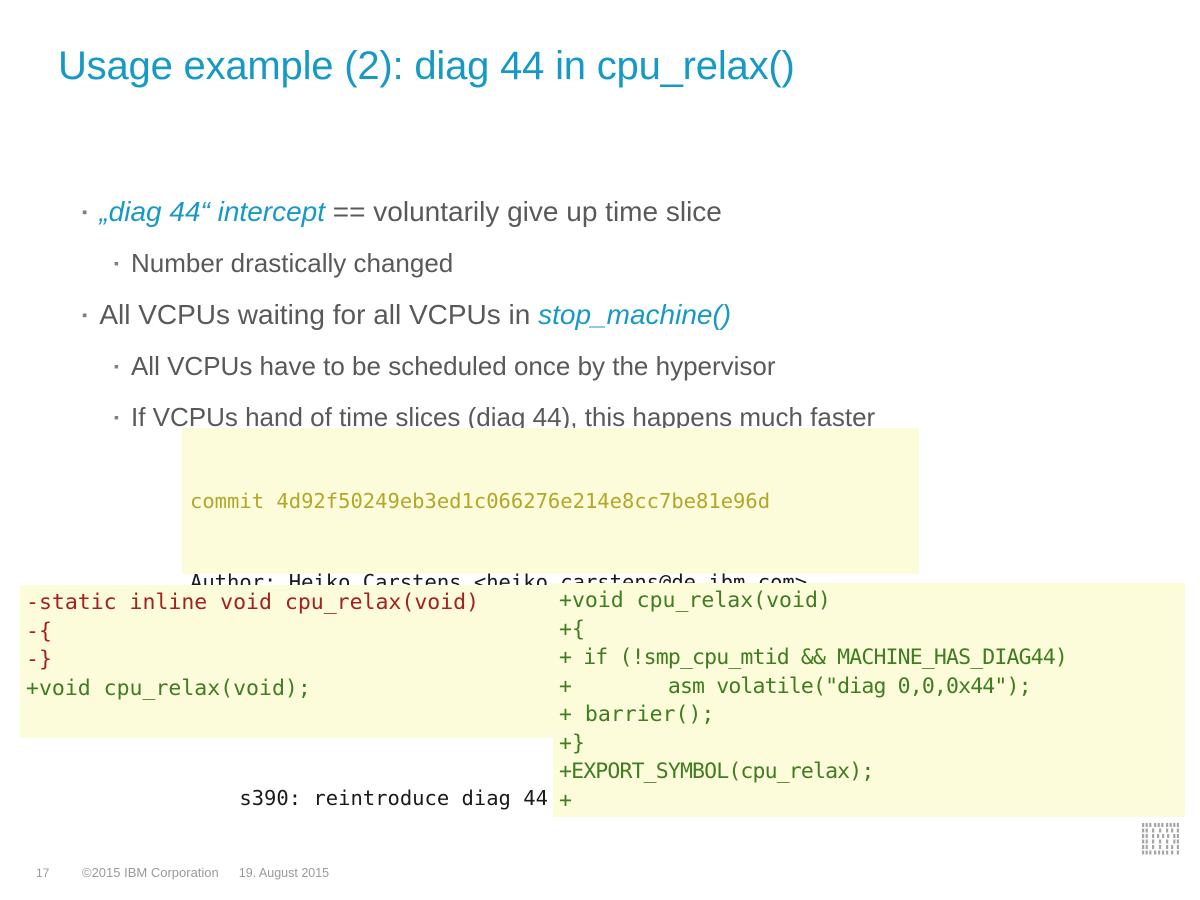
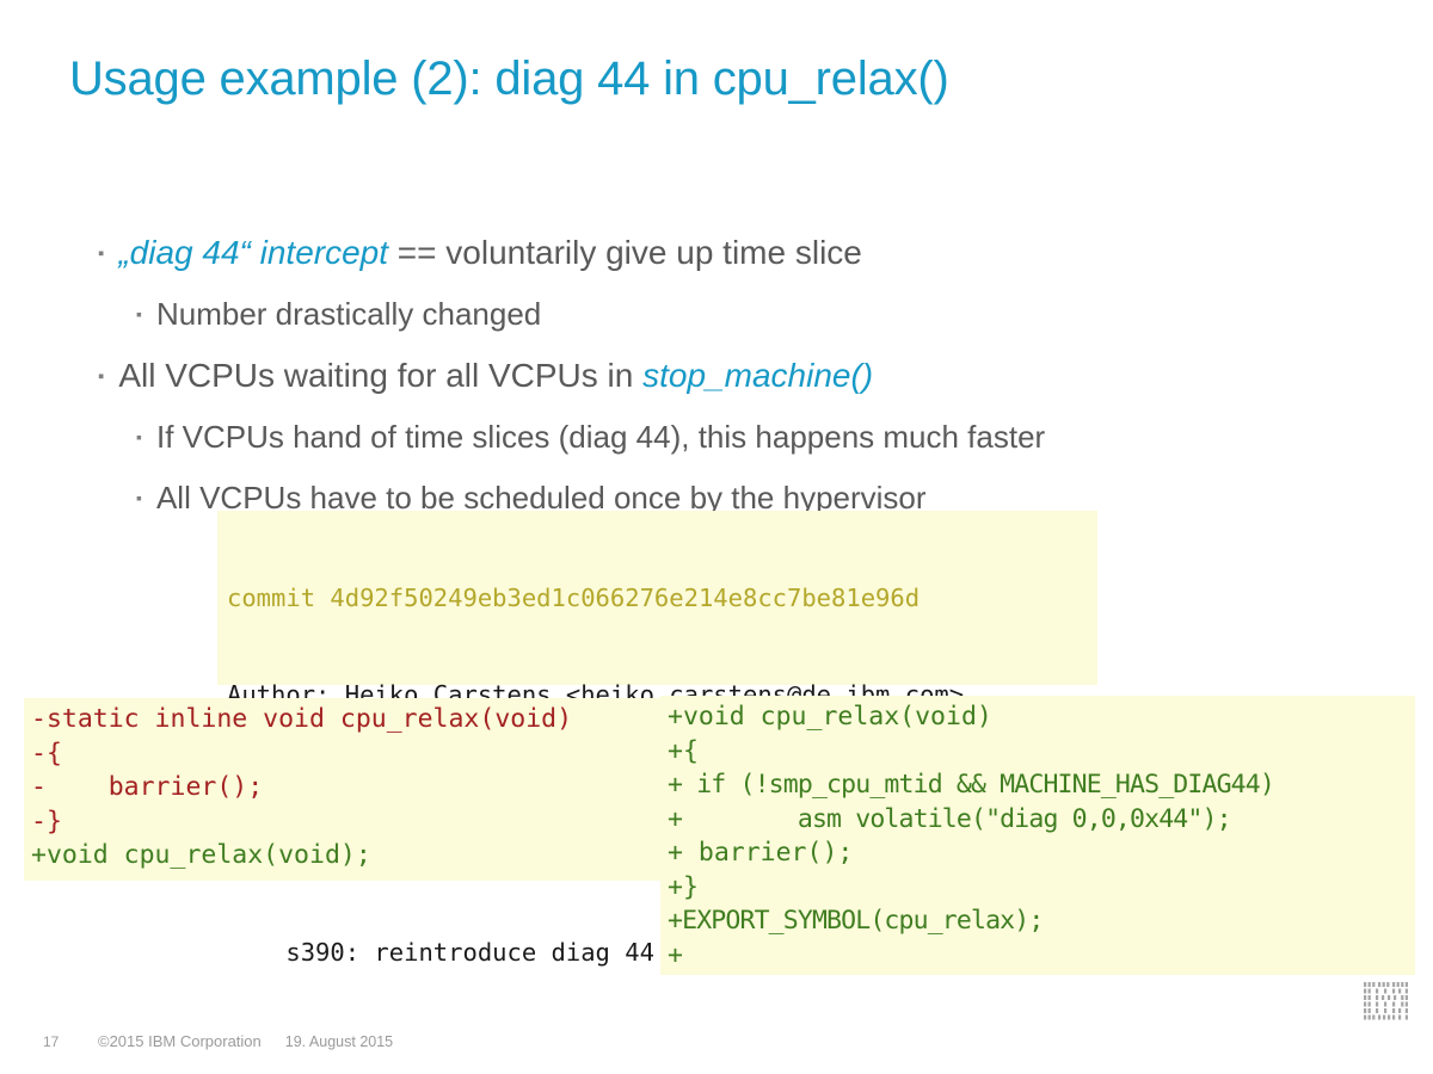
  Usage example (2): diag 44 in cpu_relax()
  ▪
  „diag 44“ intercept == voluntarily give up time slice
  ▪
  Number drastically changed
  ▪
  All VCPUs waiting for all VCPUs in stop_machine()
  ▪
- All VCPUs have to be scheduled once by the hypervisor
+ If VCPUs hand of time slices (diag 44), this happens much faster
  ▪
- If VCPUs hand of time slices (diag 44), this happens much faster
+ All VCPUs have to be scheduled once by the hypervisor
  commit 4d92f50249eb3ed1c066276e214e8cc7be81e96d
  Author: Heiko Carstens <heiko.carstens@de.ibm.com>
  -static inline void cpu_relax(void)
  -{
+ - barrier();
  -}
  +void cpu_relax(void);
  +void cpu_relax(void)
  +{
  + if (!smp_cpu_mtid && MACHINE_HAS_DIAG44)
  + asm volatile("diag 0,0,0x44");
  + barrier();
  +}
  +EXPORT_SYMBOL(cpu_relax);
  +
  17
  ©2015 IBM Corporation
  19. August 2015
